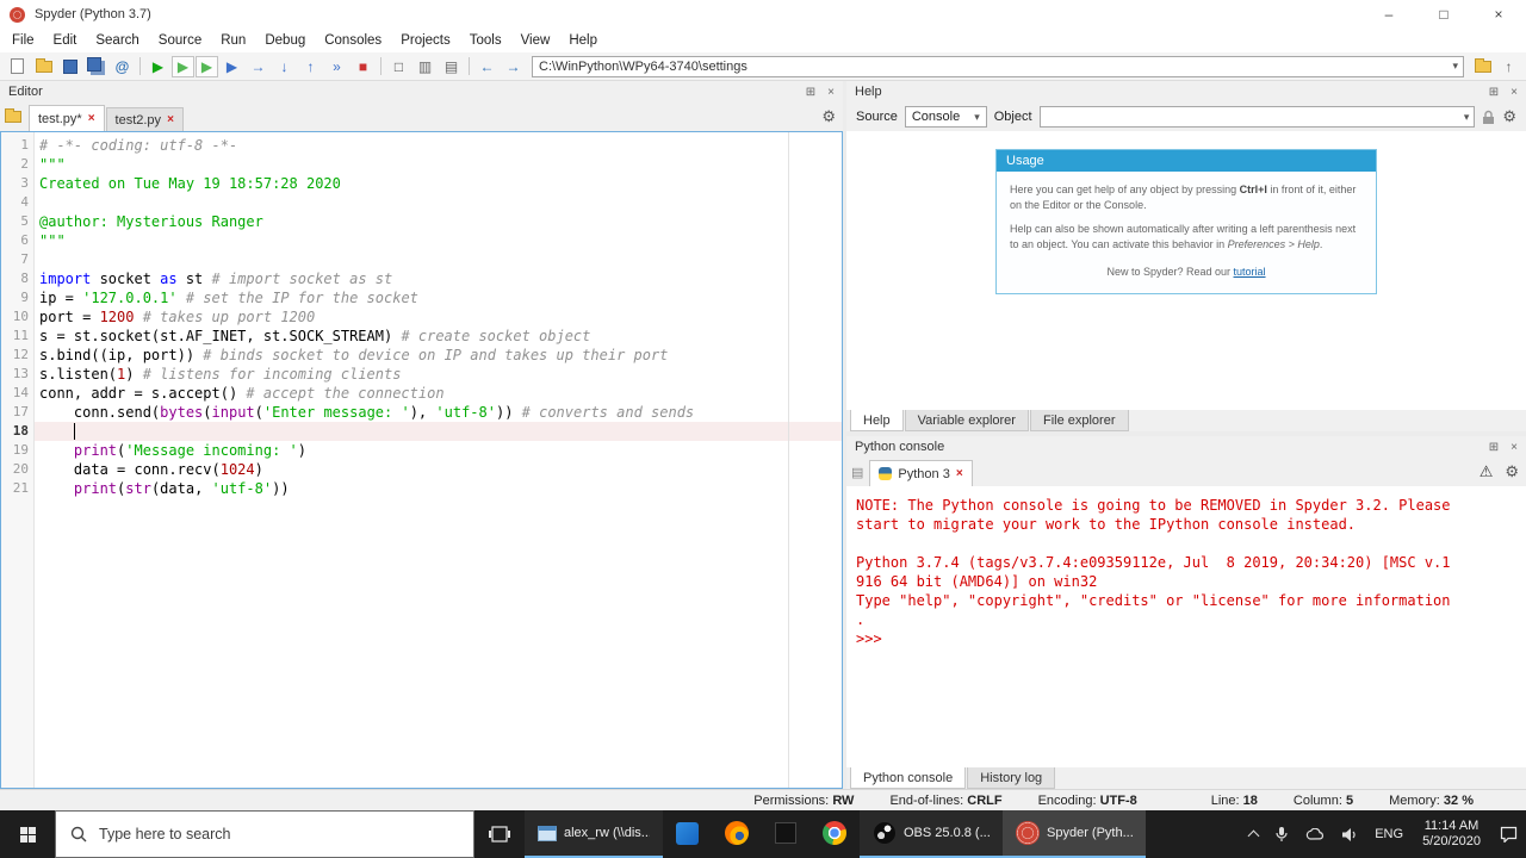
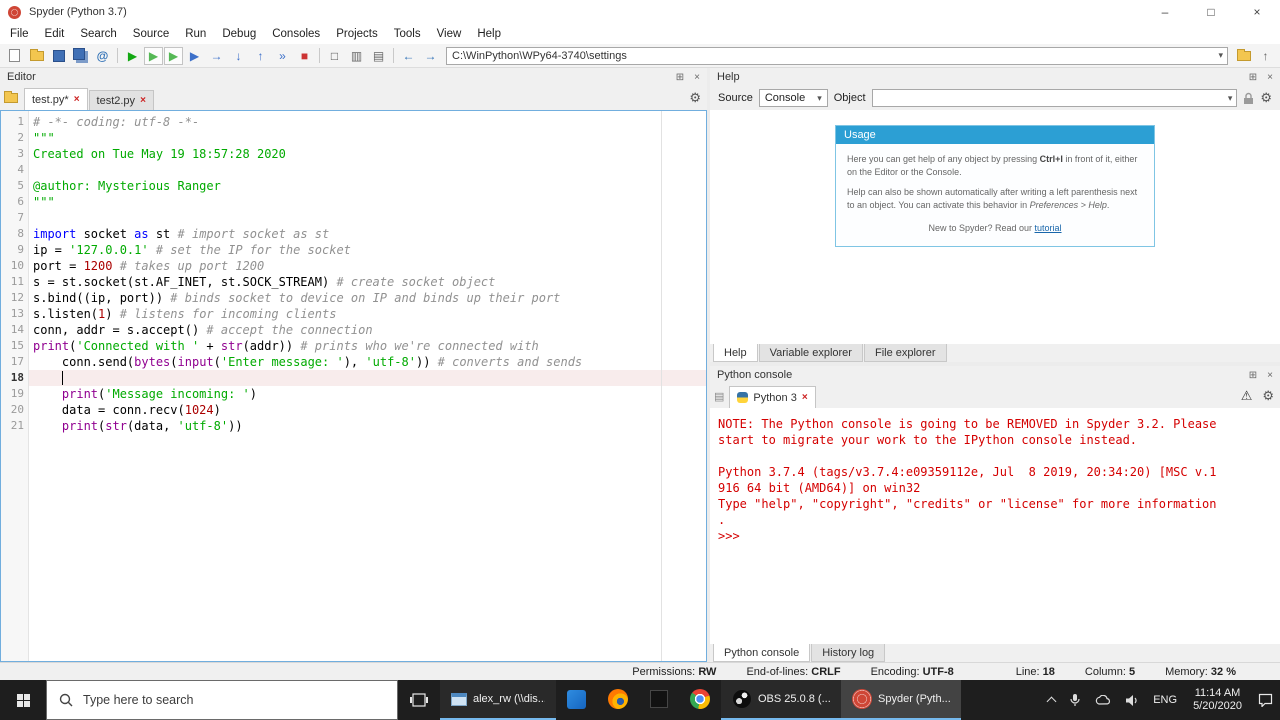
  Spyder (Python 3.7)
  –
  □
  ×
  File
  Edit
  Search
  Source
  Run
  Debug
  Consoles
  Projects
  Tools
  View
  Help
  @
  ▶
  ▶
  ▶
  ▶
  →
  ↓
  ↑
  »
  ■
  □
  ▥
  ▤
  ←
  →
  C:\WinPython\WPy64-3740\settings
  ▾
  ↑
  Editor
  ⊞
  ×
  test.py*
  ×
  test2.py
  ×
  ⚙
  1
  # -*- coding: utf-8 -*-
  2
  """
  3
  Created on Tue May 19 18:57:28 2020
  4
  5
  @author: Mysterious Ranger
  6
  """
  7
  8
  import socket as st # import socket as st
  9
  ip = '127.0.0.1' # set the IP for the socket
  10
  port = 1200 # takes up port 1200
  11
  s = st.socket(st.AF_INET, st.SOCK_STREAM) # create socket object
  12
- s.bind((ip, port)) # binds socket to device on IP and takes up their port
+ s.bind((ip, port)) # binds socket to device on IP and binds up their port
  13
  s.listen(1) # listens for incoming clients
  14
  conn, addr = s.accept() # accept the connection
+ 15
+ print('Connected with ' + str(addr)) # prints who we're connected with
  17
  conn.send(bytes(input('Enter message: '), 'utf-8')) # converts and sends
  18
  19
  print('Message incoming: ')
  20
  data = conn.recv(1024)
  21
  print(str(data, 'utf-8'))
  Help
  ⊞
  ×
  Source
  Console
  ▾
  Object
  ▾
  ⚙
  Usage
  Here you can get help of any object by pressing Ctrl+I in front of it, either on the Editor or the Console.
  Help can also be shown automatically after writing a left parenthesis next to an object. You can activate this behavior in Preferences > Help.
  New to Spyder? Read our tutorial
  Help
  Variable explorer
  File explorer
  Python console
  ⊞
  ×
  ▤
  Python 3
  ×
  ⚠
  ⚙
  NOTE: The Python console is going to be REMOVED in Spyder 3.2. Please
  start to migrate your work to the IPython console instead.
  Python 3.7.4 (tags/v3.7.4:e09359112e, Jul 8 2019, 20:34:20) [MSC v.1
  916 64 bit (AMD64)] on win32
  Type "help", "copyright", "credits" or "license" for more information
  .
  >>>
  Python console
  History log
  Permissions: RW
  End-of-lines: CRLF
  Encoding: UTF-8
  Line: 18
  Column: 5
  Memory: 32 %
  Type here to search
  alex_rw (\\dis..
  OBS 25.0.8 (...
  Spyder (Pyth...
  ENG
  11:14 AM
  5/20/2020
